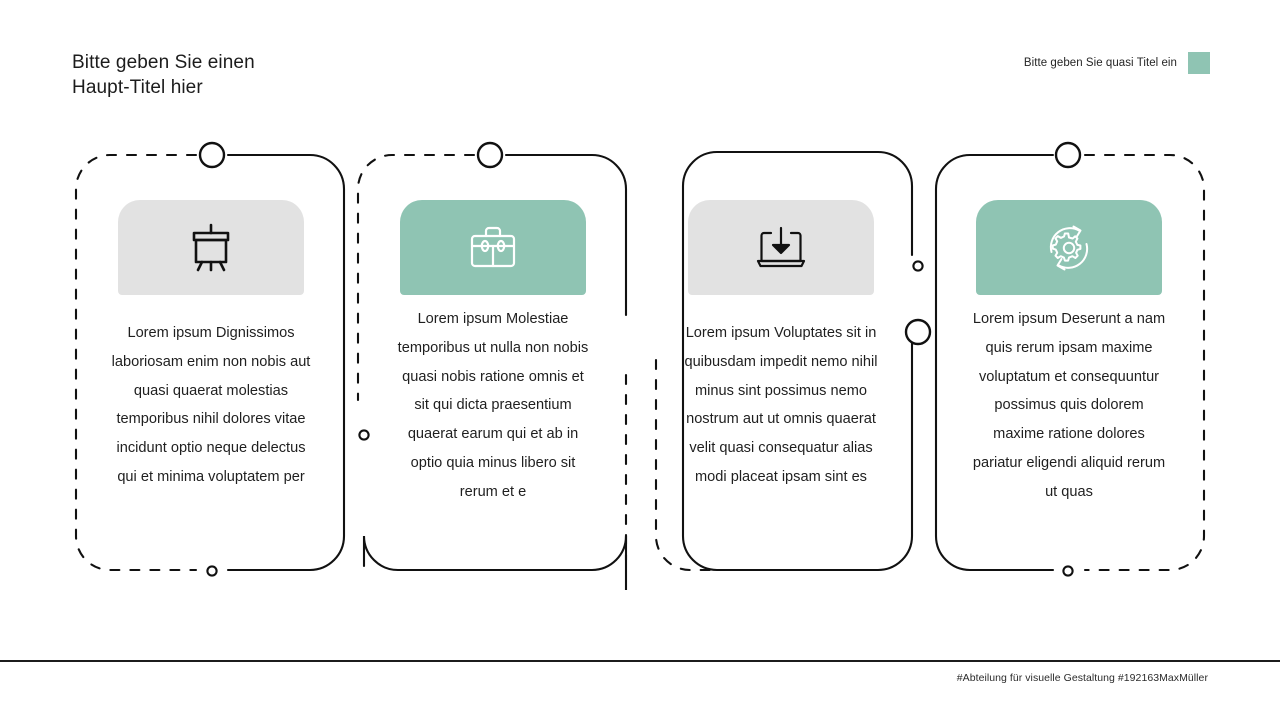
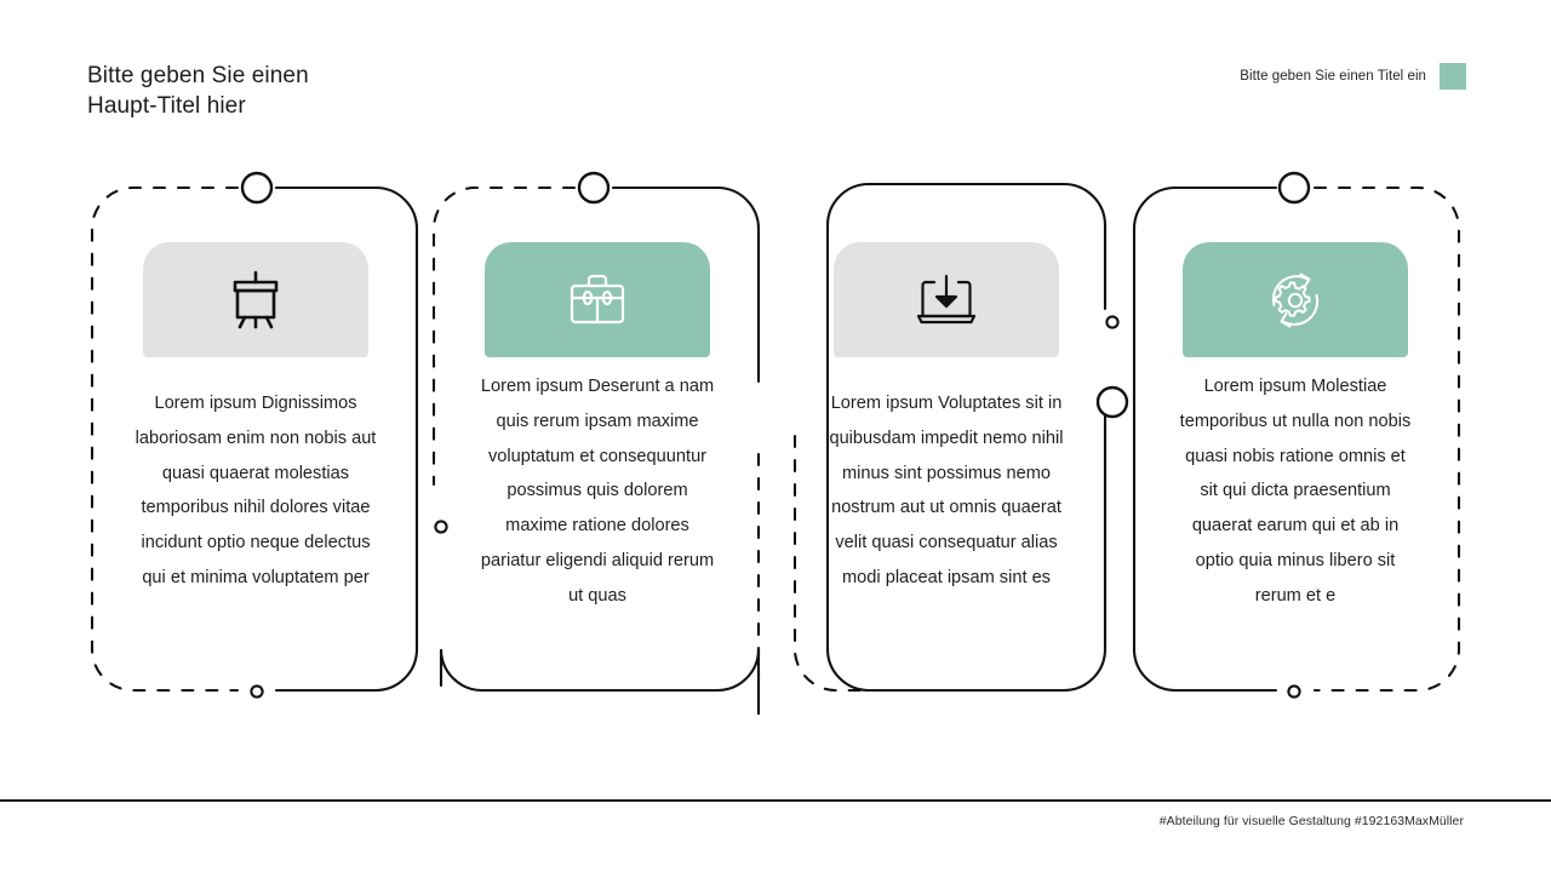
  Bitte geben Sie einen
  Haupt-Titel hier
- Bitte geben Sie quasi Titel ein
+ Bitte geben Sie einen Titel ein
  Lorem ipsum Dignissimos laboriosam enim non nobis aut quasi quaerat molestias temporibus nihil dolores vitae incidunt optio neque delectus qui et minima voluptatem per
- Lorem ipsum Molestiae temporibus ut nulla non nobis quasi nobis ratione omnis et sit qui dicta praesentium quaerat earum qui et ab in optio quia minus libero sit rerum et e
+ Lorem ipsum Deserunt a nam quis rerum ipsam maxime voluptatum et consequuntur possimus quis dolorem maxime ratione dolores pariatur eligendi aliquid rerum ut quas
  Lorem ipsum Voluptates sit in quibusdam impedit nemo nihil minus sint possimus nemo nostrum aut ut omnis quaerat velit quasi consequatur alias modi placeat ipsam sint es
- Lorem ipsum Deserunt a nam quis rerum ipsam maxime voluptatum et consequuntur possimus quis dolorem maxime ratione dolores pariatur eligendi aliquid rerum ut quas
+ Lorem ipsum Molestiae temporibus ut nulla non nobis quasi nobis ratione omnis et sit qui dicta praesentium quaerat earum qui et ab in optio quia minus libero sit rerum et e
  #Abteilung für visuelle Gestaltung #192163MaxMüller
